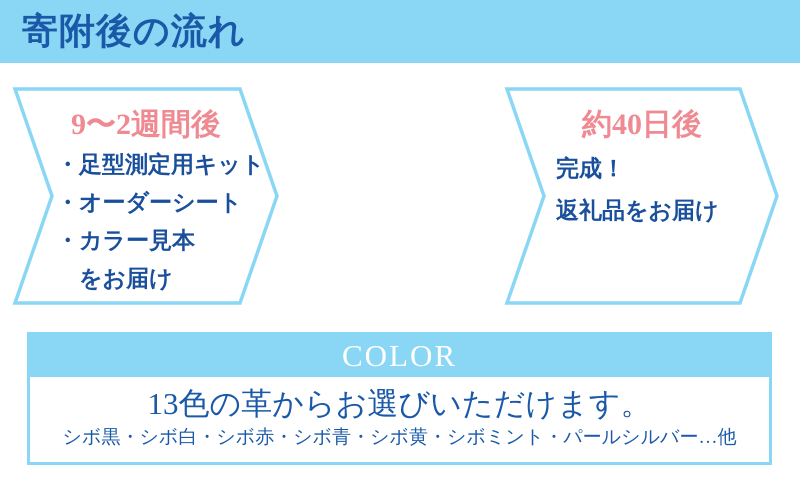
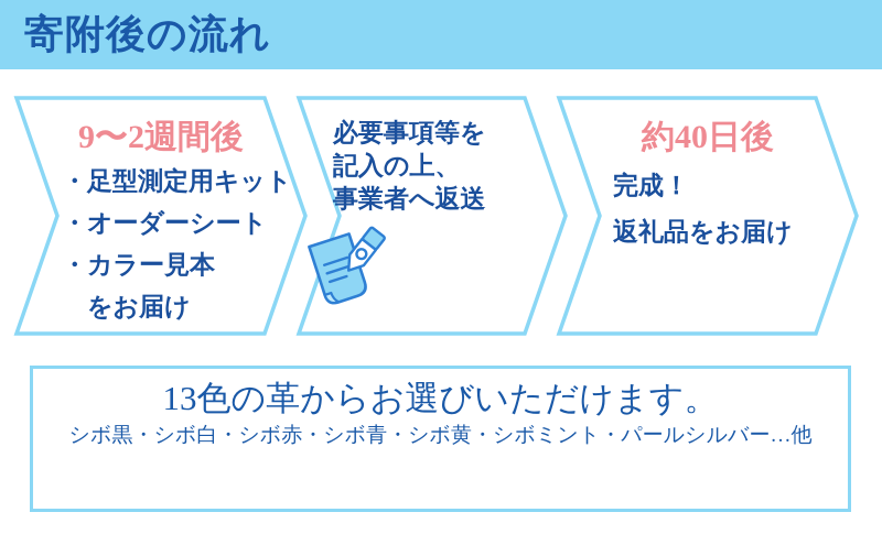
  寄附後の流れ
  9〜2週間後
  ・足型測定用キット
  ・オーダーシート
  ・カラー見本
  をお届け
+ 必要事項等を
+ 記入の上、
+ 事業者へ返送
  約40日後
  完成！
  返礼品をお届け
- COLOR
  13色の革からお選びいただけます。
  シボ黒・シボ白・シボ赤・シボ青・シボ黄・シボミント・パールシルバー…他
